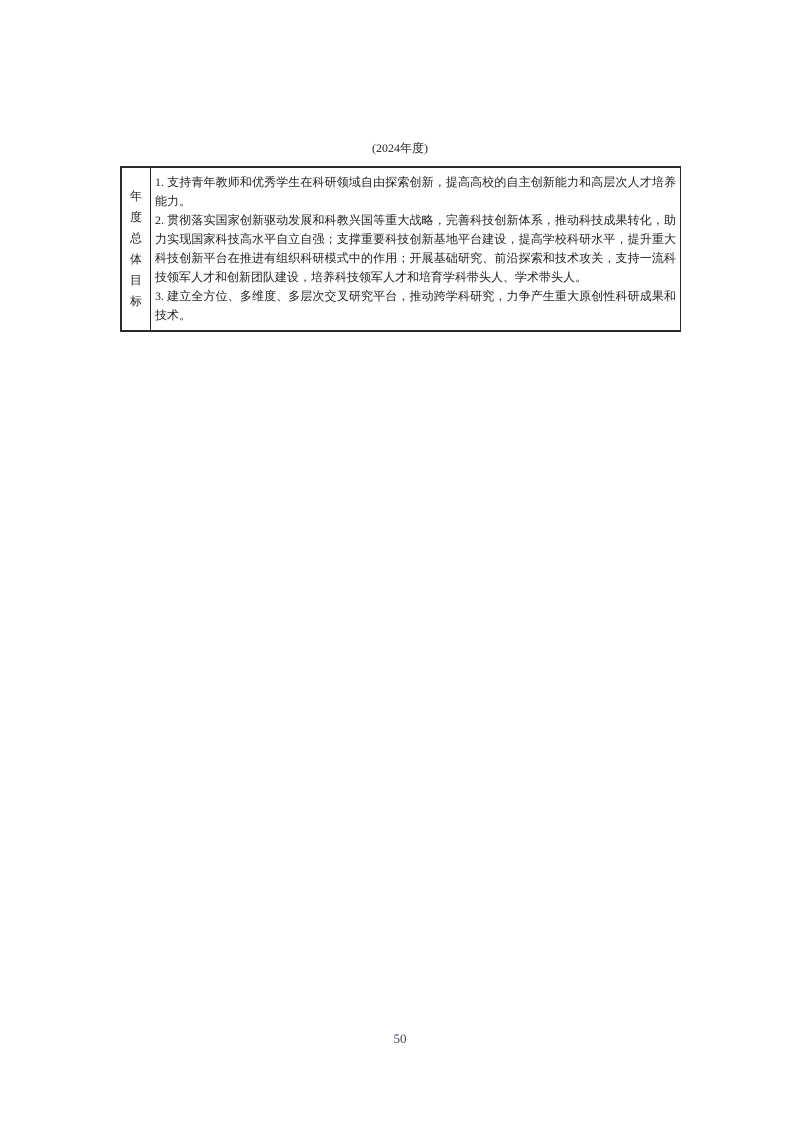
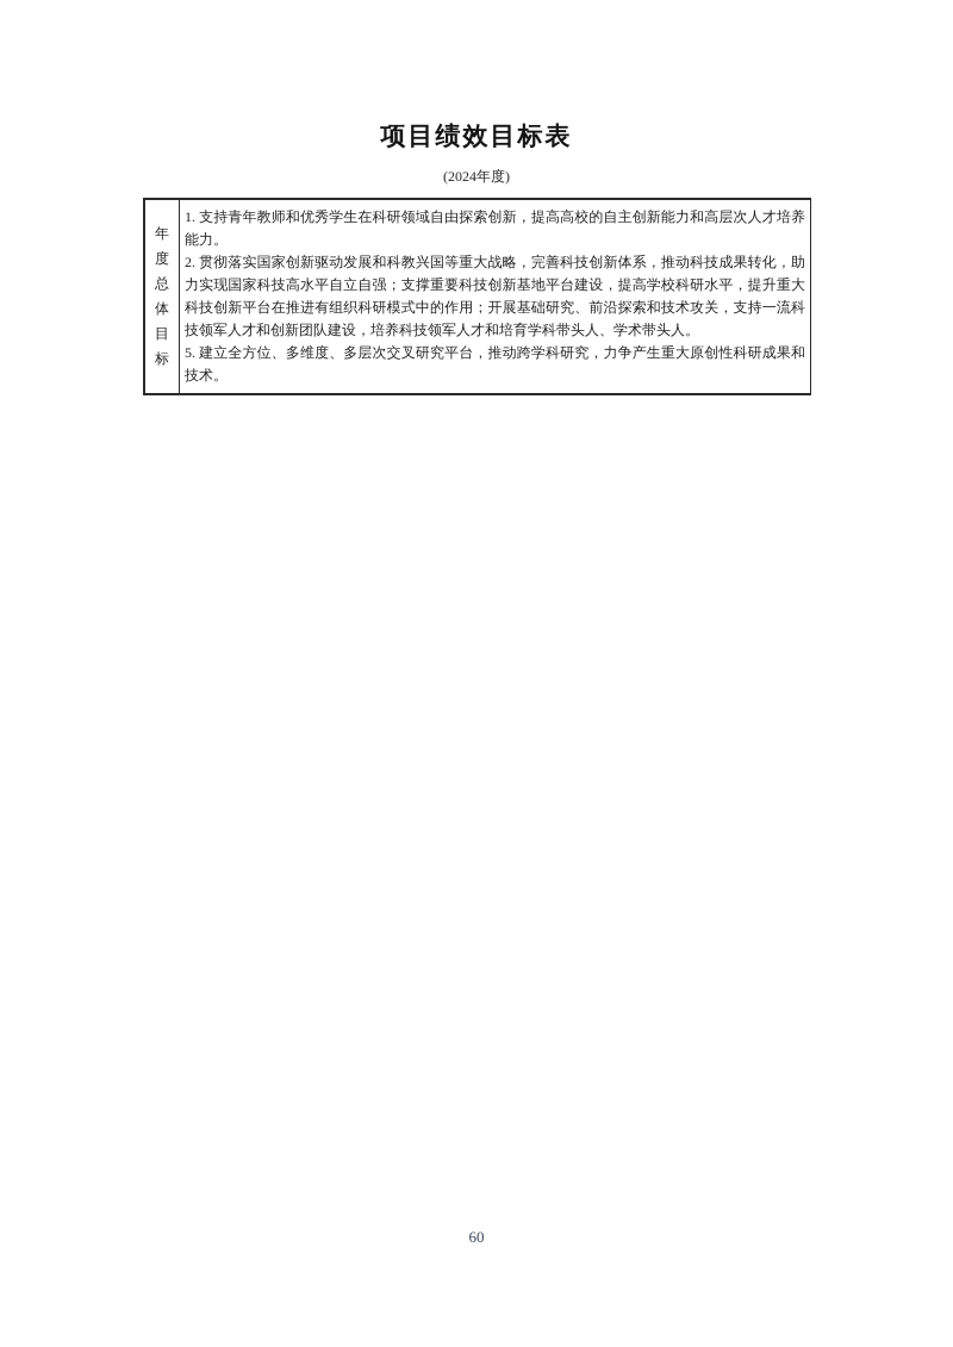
+ 项目绩效目标表
  (2024年度)
- 年度总体目标	1. 支持青年教师和优秀学生在科研领域自由探索创新，提高高校的自主创新能力和高层次人才培养能力。 2. 贯彻落实国家创新驱动发展和科教兴国等重大战略，完善科技创新体系，推动科技成果转化，助力实现国家科技高水平自立自强；支撑重要科技创新基地平台建设，提高学校科研水平，提升重大科技创新平台在推进有组织科研模式中的作用；开展基础研究、前沿探索和技术攻关，支持一流科技领军人才和创新团队建设，培养科技领军人才和培育学科带头人、学术带头人。 3. 建立全方位、多维度、多层次交叉研究平台，推动跨学科研究，力争产生重大原创性科研成果和技术。
+ 年度总体目标	1. 支持青年教师和优秀学生在科研领域自由探索创新，提高高校的自主创新能力和高层次人才培养能力。 2. 贯彻落实国家创新驱动发展和科教兴国等重大战略，完善科技创新体系，推动科技成果转化，助力实现国家科技高水平自立自强；支撑重要科技创新基地平台建设，提高学校科研水平，提升重大科技创新平台在推进有组织科研模式中的作用；开展基础研究、前沿探索和技术攻关，支持一流科技领军人才和创新团队建设，培养科技领军人才和培育学科带头人、学术带头人。 5. 建立全方位、多维度、多层次交叉研究平台，推动跨学科研究，力争产生重大原创性科研成果和技术。
- 50
+ 60
